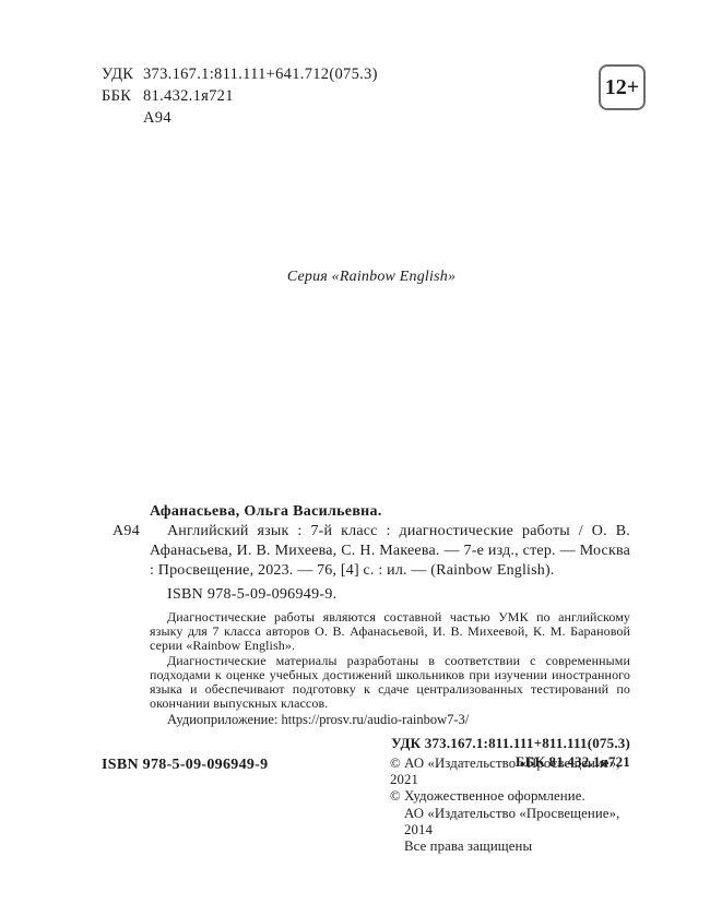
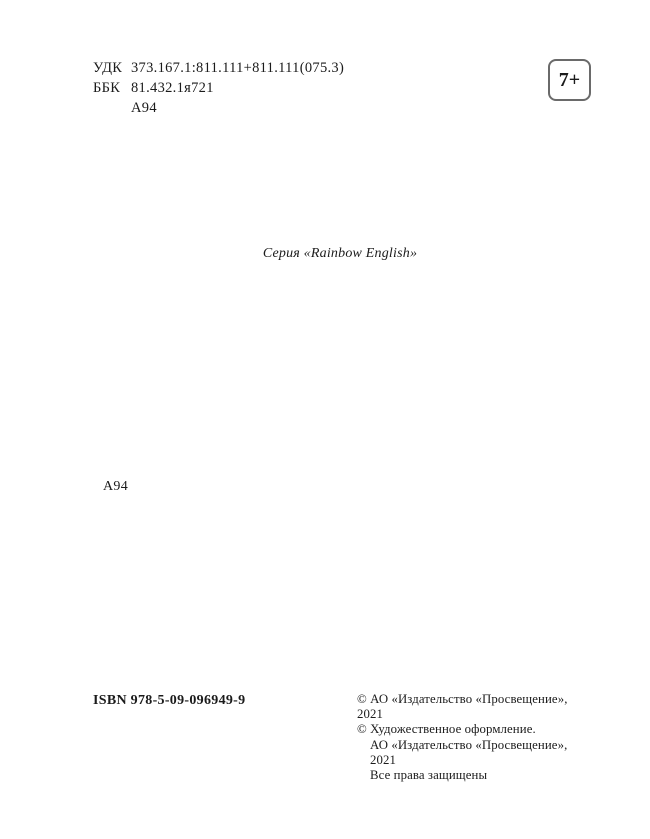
  УДК
- 373.167.1:811.111+641.712(075.3)
+ 373.167.1:811.111+811.111(075.3)
  ББК
  81.432.1я721
  А94
- 12+
+ 7+
  Серия «Rainbow English»
  А94
- Афанасьева, Ольга Васильевна.
- Английский язык : 7-й класс : диагностические работы / О. В. Афанасьева, И. В. Михеева, С. Н. Макеева. — 7-е изд., стер. — Москва : Просвещение, 2023. — 76, [4] с. : ил. — (Rainbow English).
- ISBN 978-5-09-096949-9.
- Диагностические работы являются составной частью УМК по английскому языку для 7 класса авторов О. В. Афанасьевой, И. В. Михеевой, К. М. Барановой серии «Rainbow English».
- Диагностические материалы разработаны в соответствии с современными подходами к оценке учебных достижений школьников при изучении иностранного языка и обеспечивают подготовку к сдаче централизованных тестирований по окончании выпускных классов.
- Аудиоприложение: https://prosv.ru/audio-rainbow7-3/
- УДК 373.167.1:811.111+811.111(075.3)
- ББК 81.432.1я721
  ISBN 978-5-09-096949-9
  © АО «Издательство «Просвещение», 2021
  © Художественное оформление.
- АО «Издательство «Просвещение», 2014
+ АО «Издательство «Просвещение», 2021
  Все права защищены
